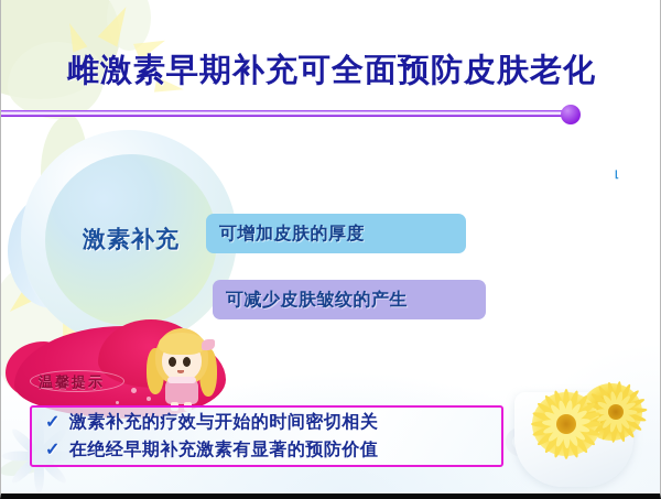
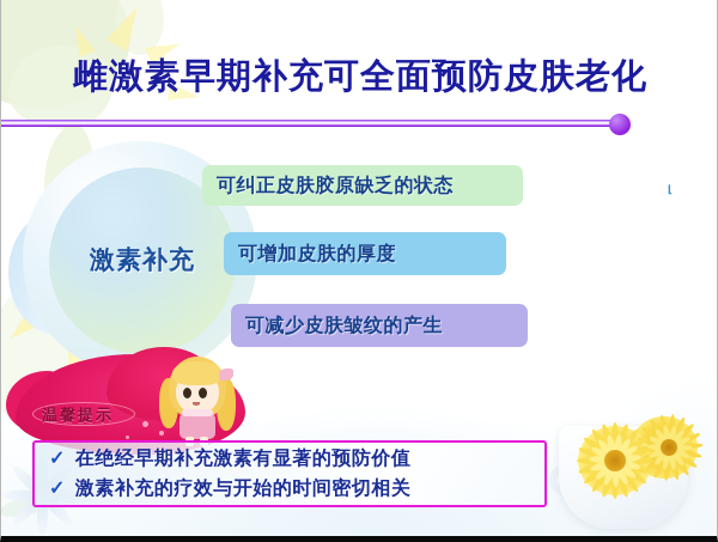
  激素补充
  雌激素早期补充可全面预防皮肤老化
+ 可纠正皮肤胶原缺乏的状态
  可增加皮肤的厚度
  可减少皮肤皱纹的产生
  温馨提示
  ✓
- 激素补充的疗效与开始的时间密切相关
+ 在绝经早期补充激素有显著的预防价值
  ✓
- 在绝经早期补充激素有显著的预防价值
+ 激素补充的疗效与开始的时间密切相关
  լ
